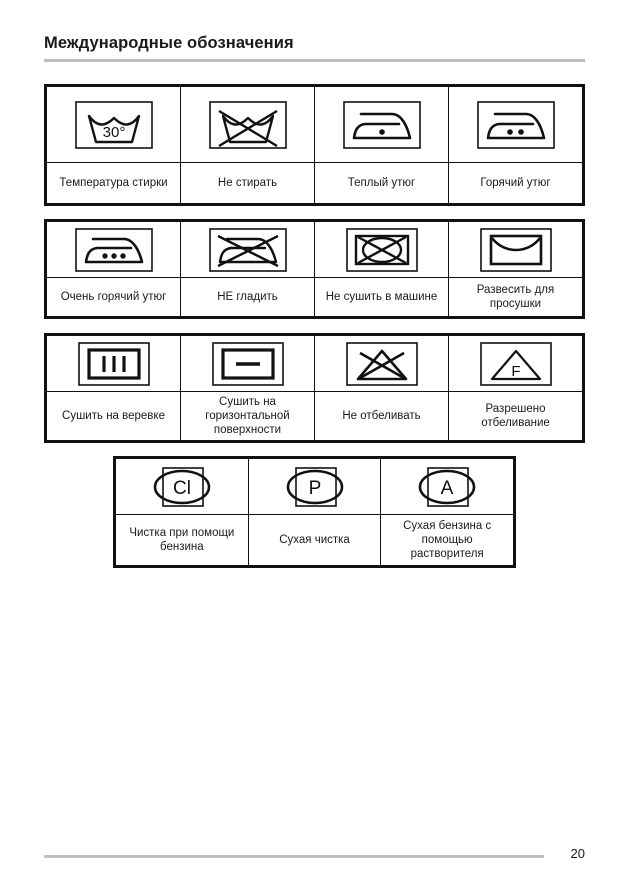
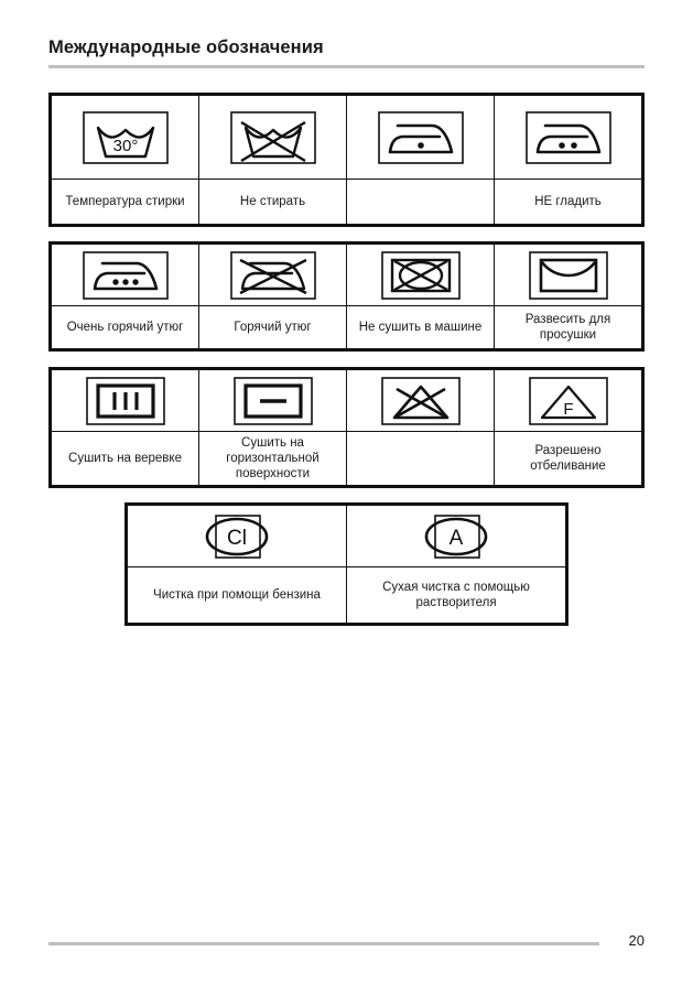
  Международные обозначения
  30°
  Температура стирки
  Не стирать
- Теплый утюг
- Горячий утюг
+ НЕ гладить
  Очень горячий утюг
- НЕ гладить
+ Горячий утюг
  Не сушить в машине
  Развесить для просушки
  Сушить на веревке
  Сушить на горизонтальной поверхности
- Не отбеливать
  F
  Разрешено отбеливание
  Cl
  Чистка при помощи бензина
- P
- Сухая чистка
  A
- Сухая бензина с помощью растворителя
+ Сухая чистка с помощью растворителя
  20
